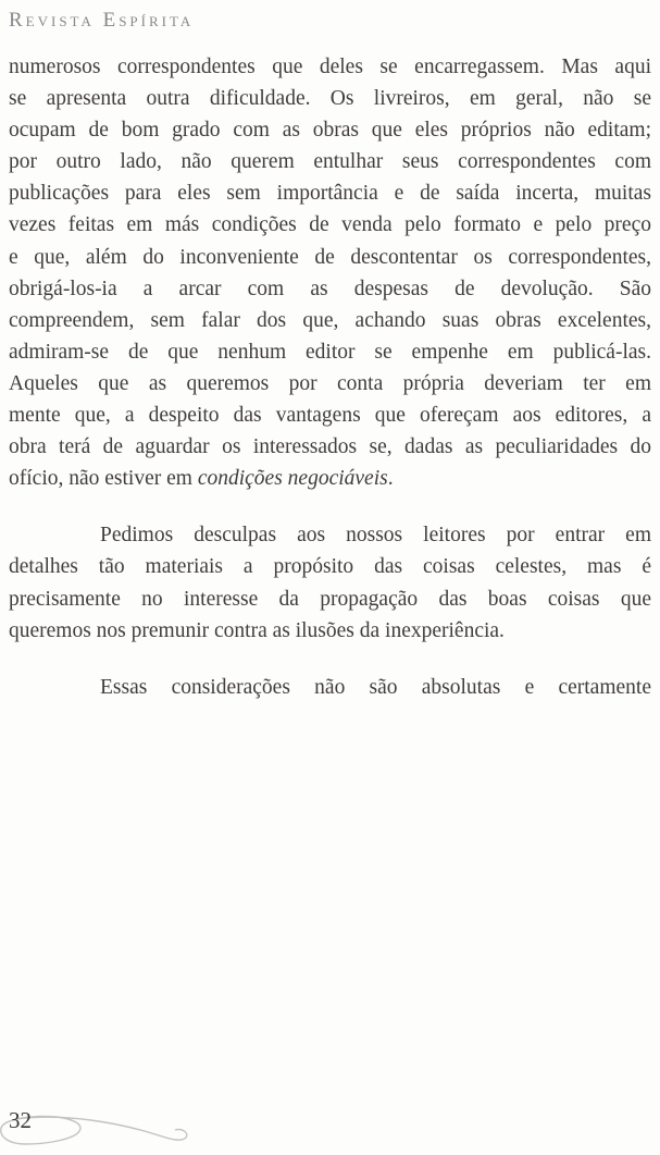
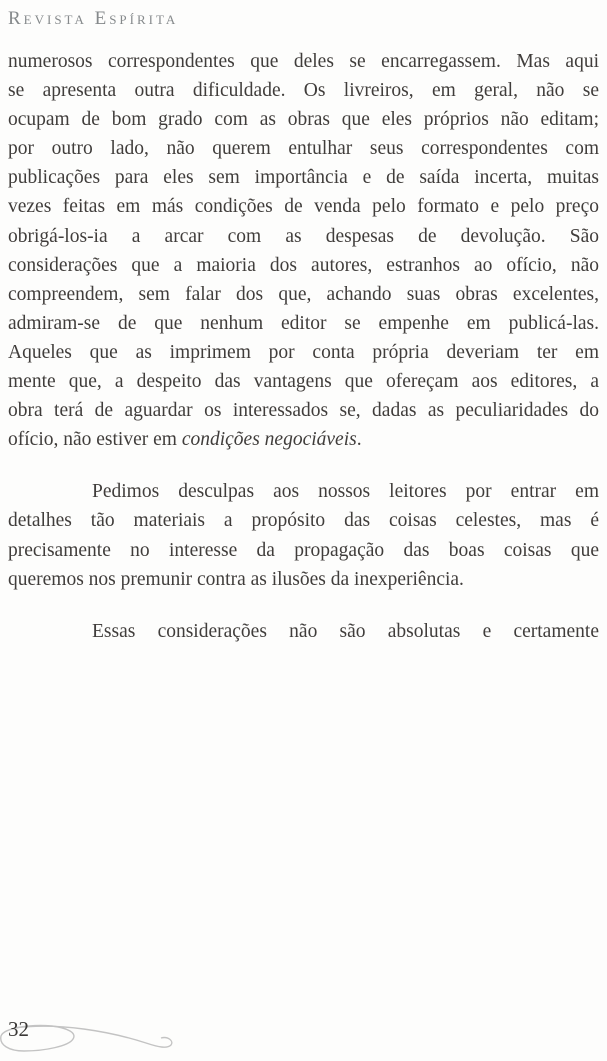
  Revista Espírita
  numerosos correspondentes que deles se encarregassem. Mas aqui
  se apresenta outra dificuldade. Os livreiros, em geral, não se
  ocupam de bom grado com as obras que eles próprios não editam;
  por outro lado, não querem entulhar seus correspondentes com
  publicações para eles sem importância e de saída incerta, muitas
  vezes feitas em más condições de venda pelo formato e pelo preço
- e que, além do inconveniente de descontentar os correspondentes,
  obrigá-los-ia a arcar com as despesas de devolução. São
+ considerações que a maioria dos autores, estranhos ao ofício, não
  compreendem, sem falar dos que, achando suas obras excelentes,
  admiram-se de que nenhum editor se empenhe em publicá-las.
- Aqueles que as queremos por conta própria deveriam ter em
+ Aqueles que as imprimem por conta própria deveriam ter em
  mente que, a despeito das vantagens que ofereçam aos editores, a
  obra terá de aguardar os interessados se, dadas as peculiaridades do
  ofício, não estiver em condições negociáveis.
  Pedimos desculpas aos nossos leitores por entrar em
  detalhes tão materiais a propósito das coisas celestes, mas é
  precisamente no interesse da propagação das boas coisas que
  queremos nos premunir contra as ilusões da inexperiência.
  Essas considerações não são absolutas e certamente
  32
